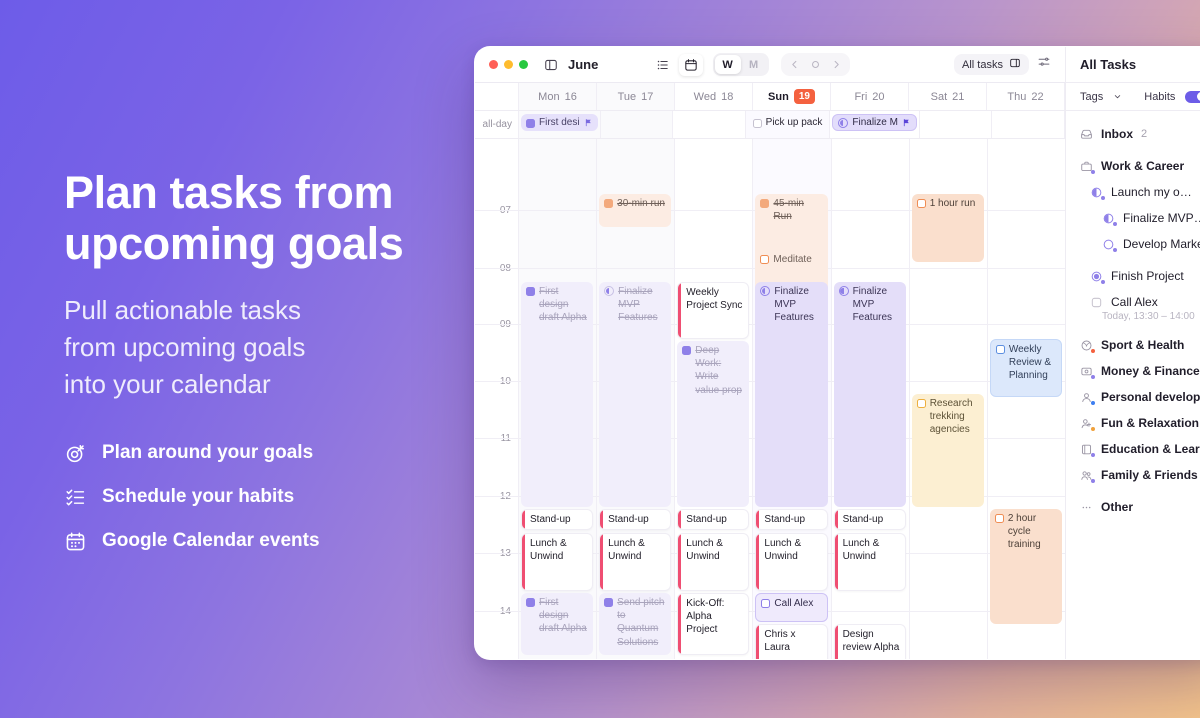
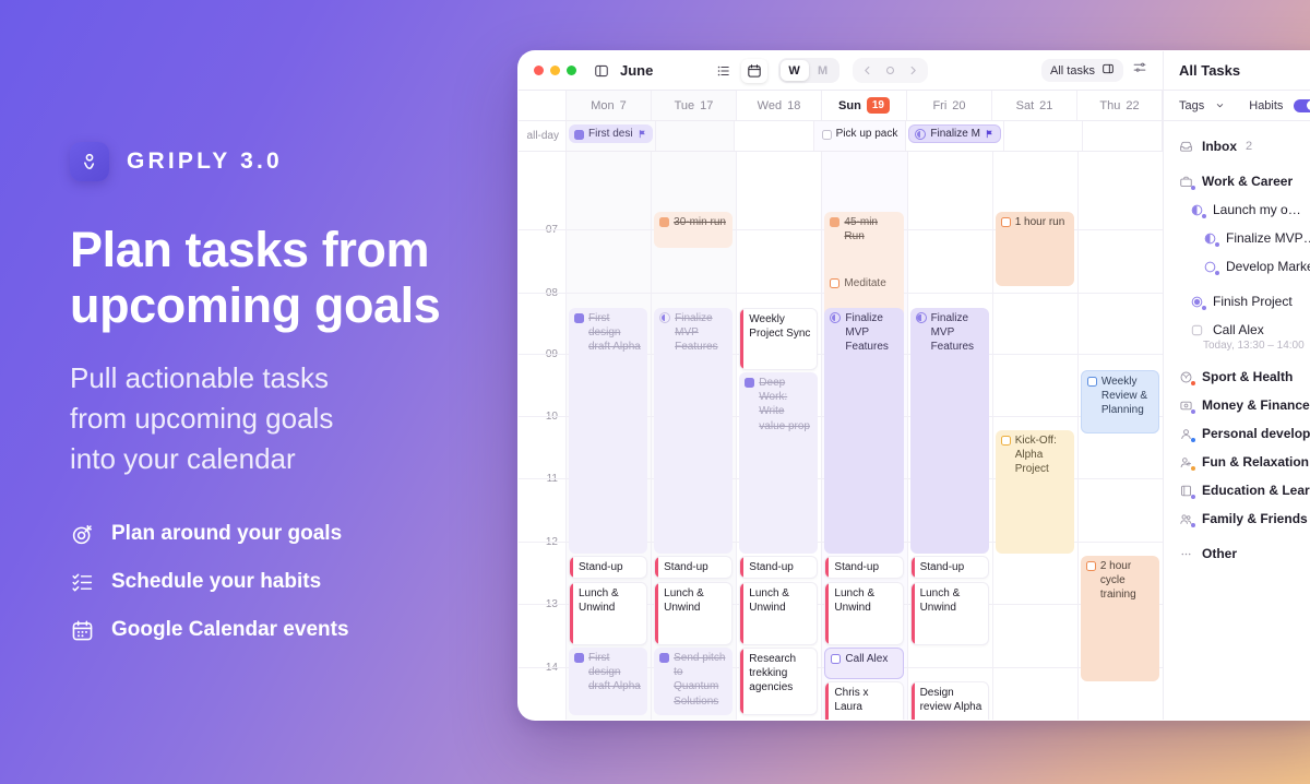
+ GRIPLY 3.0
  Plan tasks from
  upcoming goals
  Pull actionable tasks
  from upcoming goals
  into your calendar
  Plan around your goals
  Schedule your habits
  Google Calendar events
  June
  W
  M
  All tasks
  Mon
- 16
+ 7
  Tue
  17
  Wed
  18
  Sun
  19
  Fri
  20
  Sat
  21
  Thu
  22
  all-day
  First desi
  Pick up pack
  Finalize M
  First design draft Alpha
  Stand-up
  Lunch & Unwind
  First design draft Alpha
  30-min run
  Finalize MVP Features
  Stand-up
  Lunch & Unwind
  Send pitch to Quantum Solutions
  Weekly Project Sync
  Deep Work: Write value prop
  Stand-up
  Lunch & Unwind
- Kick-Off: Alpha Project
+ Research trekking agencies
  45-min Run
  Meditate
  Finalize MVP Features
  Stand-up
  Lunch & Unwind
  Call Alex
  Chris x Laura
  Finalize MVP Features
  Stand-up
  Lunch & Unwind
  Design review Alpha
  1 hour run
- Research trekking agencies
+ Kick-Off: Alpha Project
  Weekly Review & Planning
  2 hour cycle training
  All Tasks
  Tags
  Habits
  Inbox
  2
  Work & Career
  Launch my o…
  Finalize MVP
  Develop Mark
  Finish Project
  Call Alex
  Today, 13:30 – 14:00
  Sport & Health
  Money & Finance
  Personal develop
  Fun & Relaxation
  Education & Lear
  Family & Friends
  Other
